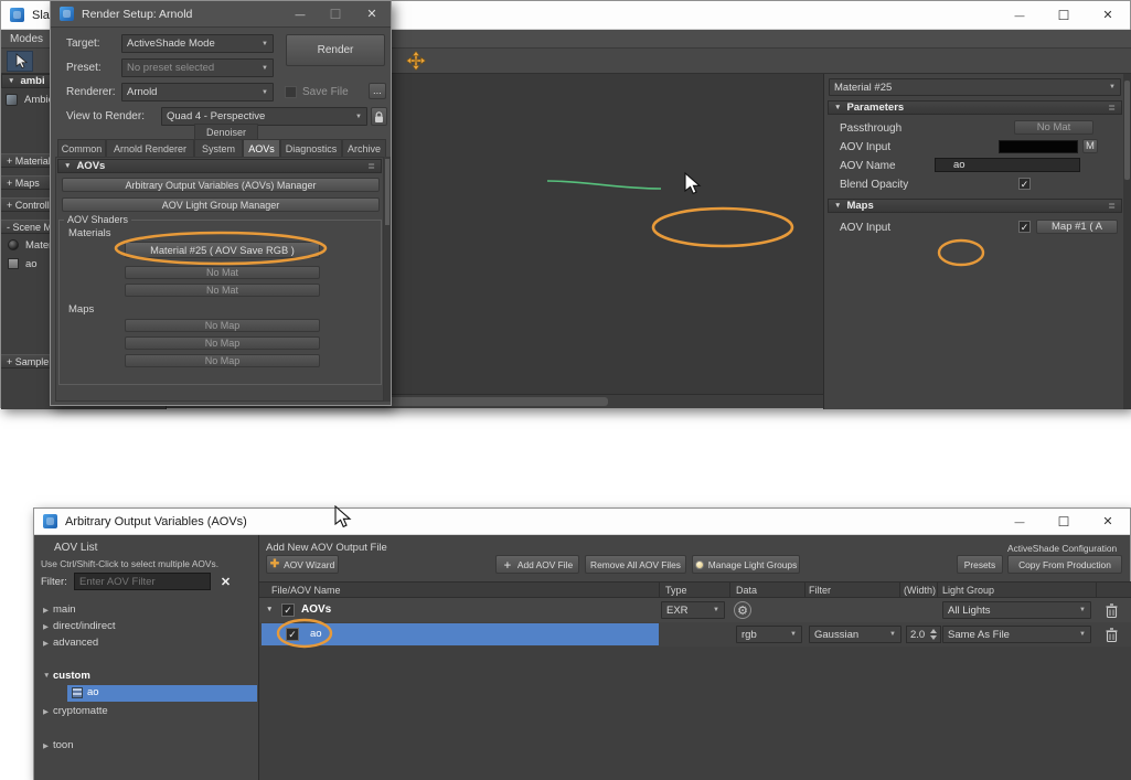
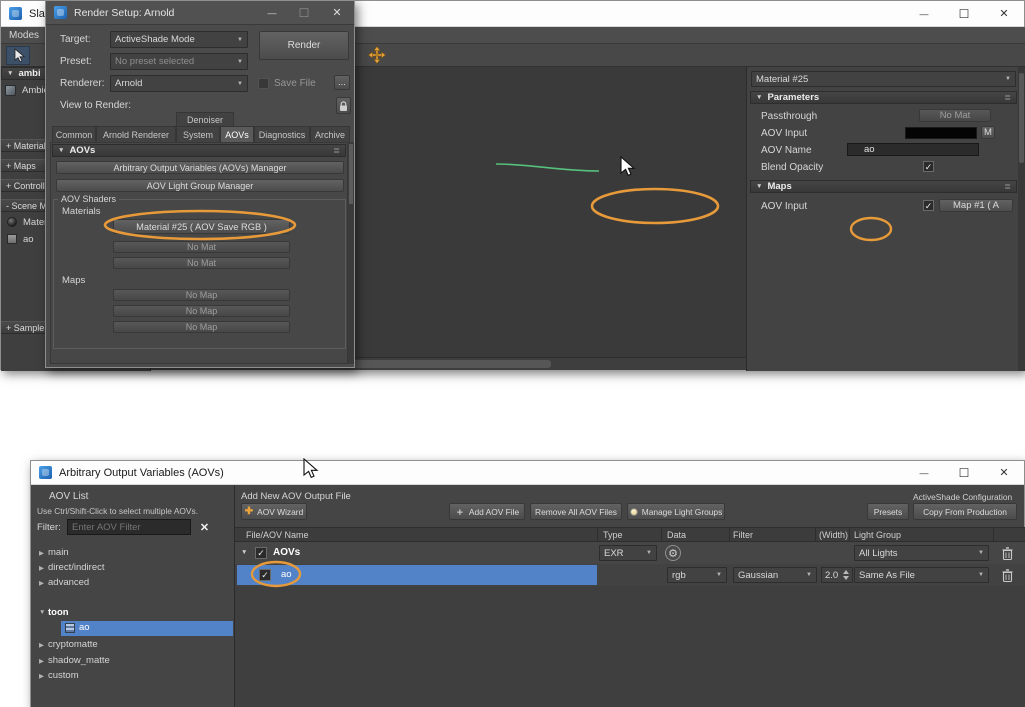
  Modes
  ambi
  + Materia
  + Maps
  + Controll
  - Scene M
  ao
  Material #25
  Parameters
  ≣
  Passthrough
  No Mat
  AOV Input
  M
  AOV Name
  ao
  Blend Opacity
  Maps
  ≣
  AOV Input
  Map #1 ( A
  Render Setup: Arnold
  Target:
  ActiveShade Mode
  Render
  Preset:
  No preset selected
  Renderer:
  Arnold
  Save File
  ...
  View to Render:
- Quad 4 - Perspective
  Denoiser
  Common
  Arnold Renderer
  System
  AOVs
  Diagnostics
  Archive
  AOVs
  ≣
  Arbitrary Output Variables (AOVs) Manager
  AOV Light Group Manager
  AOV Shaders
  Materials
  Material #25 ( AOV Save RGB )
  No Mat
  No Mat
  Maps
  No Map
  No Map
  No Map
  Arbitrary Output Variables (AOVs)
  AOV List
  Use Ctrl/Shift-Click to select multiple AOVs.
  Filter:
  Enter AOV Filter
  ✕
  main
  direct/indirect
  advanced
- custom
+ toon
  ao
  cryptomatte
+ shadow_matte
- toon
+ custom
  Add New AOV Output File
  ✚
  AOV Wizard
  ＋
  Add AOV File
  Remove All AOV Files
  Manage Light Groups
  Presets
  ActiveShade Configuration
  Copy From Production
  File/AOV Name
  Type
  Data
  Filter
  (Width)
  Light Group
  AOVs
  EXR
  ⚙
  All Lights
  ao
  rgb
  Gaussian
  2.0
  Same As File
